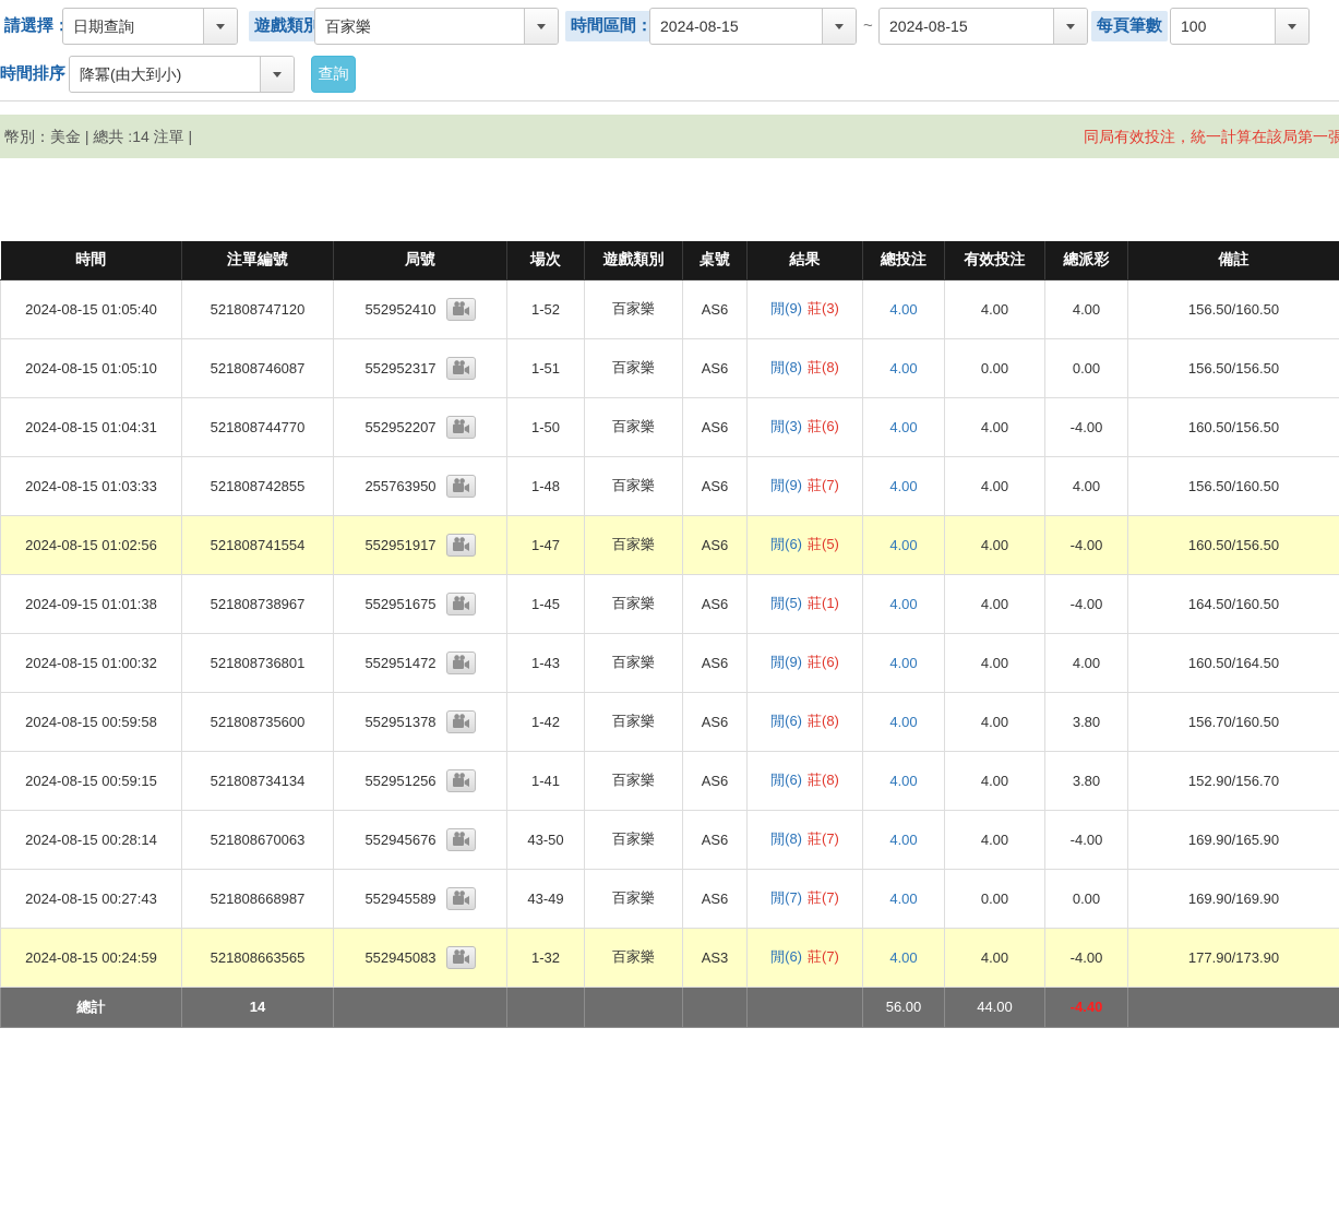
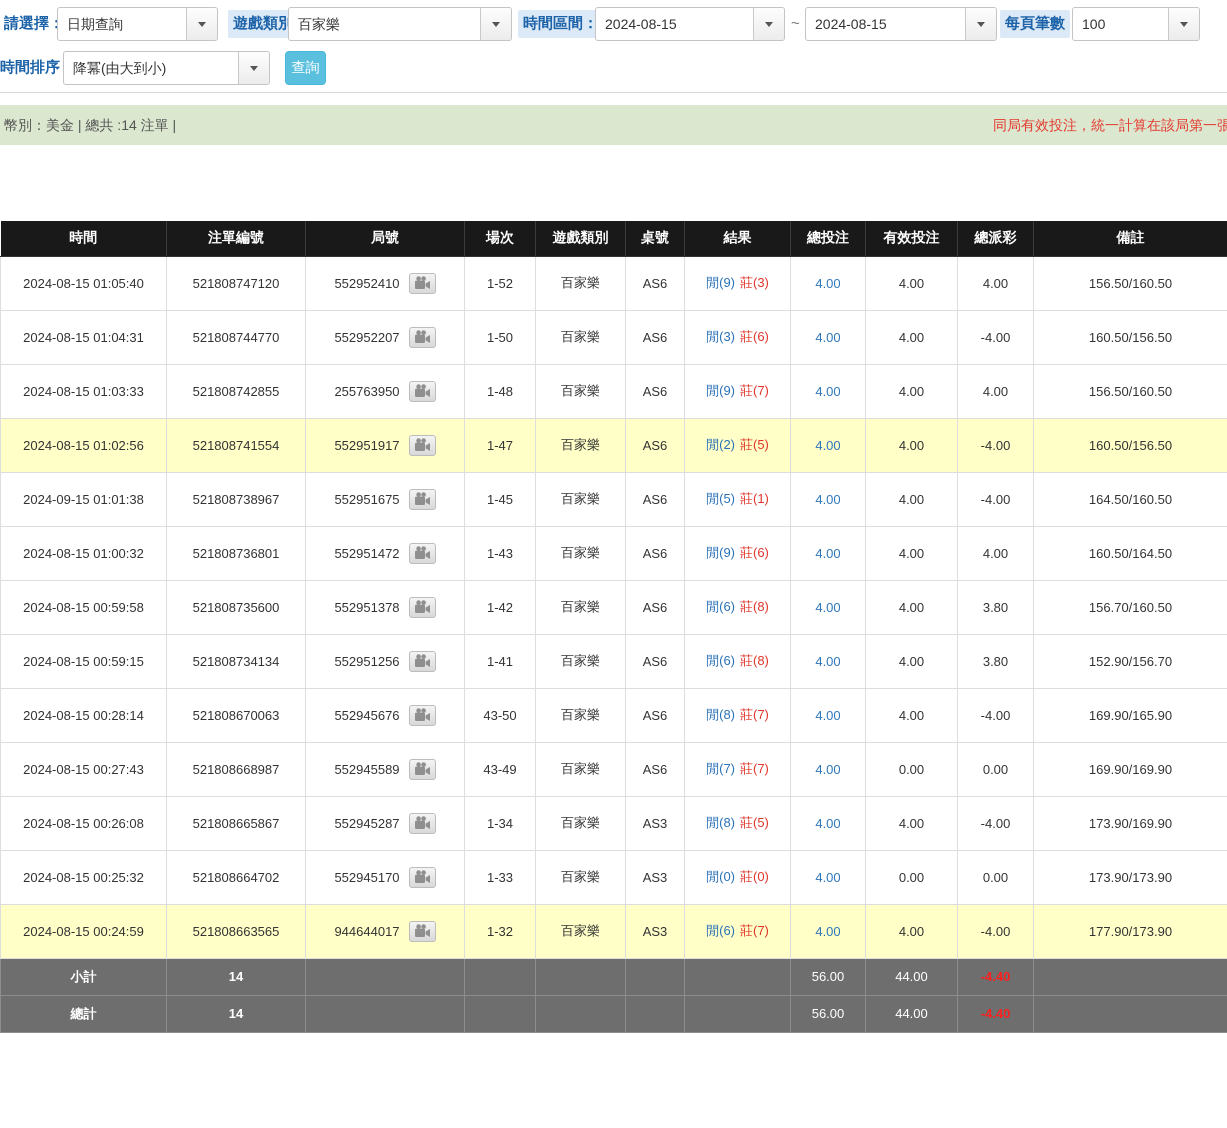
  請選擇
  日期查詢
  遊戲類別
  百家樂
  時間區間：
  2024-08-15
  ~
  2024-08-15
  每頁筆數
  100
  時間排序
  降冪(由大到小)
  查詢
  幣別：美金 | 總共 :14 注單 |
  同局有效投注，統一計算在該局第一張
  時間	注單編號	局號	場次	遊戲類別	桌號	結果	總投注	有效投注	總派彩	備註
  2024-08-15 01:05:40	521808747120	552952410	1-52	百家樂	AS6	閒(9) 莊(3)	4.00	4.00	4.00	156.50/160.50
- 2024-08-15 01:05:10	521808746087	552952317	1-51	百家樂	AS6	閒(8) 莊(8)	4.00	0.00	0.00	156.50/156.50
  2024-08-15 01:04:31	521808744770	552952207	1-50	百家樂	AS6	閒(3) 莊(6)	4.00	4.00	-4.00	160.50/156.50
  2024-08-15 01:03:33	521808742855	255763950	1-48	百家樂	AS6	閒(9) 莊(7)	4.00	4.00	4.00	156.50/160.50
- 2024-08-15 01:02:56	521808741554	552951917	1-47	百家樂	AS6	閒(6) 莊(5)	4.00	4.00	-4.00	160.50/156.50
+ 2024-08-15 01:02:56	521808741554	552951917	1-47	百家樂	AS6	閒(2) 莊(5)	4.00	4.00	-4.00	160.50/156.50
  2024-09-15 01:01:38	521808738967	552951675	1-45	百家樂	AS6	閒(5) 莊(1)	4.00	4.00	-4.00	164.50/160.50
  2024-08-15 01:00:32	521808736801	552951472	1-43	百家樂	AS6	閒(9) 莊(6)	4.00	4.00	4.00	160.50/164.50
  2024-08-15 00:59:58	521808735600	552951378	1-42	百家樂	AS6	閒(6) 莊(8)	4.00	4.00	3.80	156.70/160.50
  2024-08-15 00:59:15	521808734134	552951256	1-41	百家樂	AS6	閒(6) 莊(8)	4.00	4.00	3.80	152.90/156.70
  2024-08-15 00:28:14	521808670063	552945676	43-50	百家樂	AS6	閒(8) 莊(7)	4.00	4.00	-4.00	169.90/165.90
  2024-08-15 00:27:43	521808668987	552945589	43-49	百家樂	AS6	閒(7) 莊(7)	4.00	0.00	0.00	169.90/169.90
+ 2024-08-15 00:26:08	521808665867	552945287	1-34	百家樂	AS3	閒(8) 莊(5)	4.00	4.00	-4.00	173.90/169.90
+ 2024-08-15 00:25:32	521808664702	552945170	1-33	百家樂	AS3	閒(0) 莊(0)	4.00	0.00	0.00	173.90/173.90
- 2024-08-15 00:24:59	521808663565	552945083	1-32	百家樂	AS3	閒(6) 莊(7)	4.00	4.00	-4.00	177.90/173.90
+ 2024-08-15 00:24:59	521808663565	944644017	1-32	百家樂	AS3	閒(6) 莊(7)	4.00	4.00	-4.00	177.90/173.90
+ 小計	14						56.00	44.00	-4.40
  總計	14						56.00	44.00	-4.40
